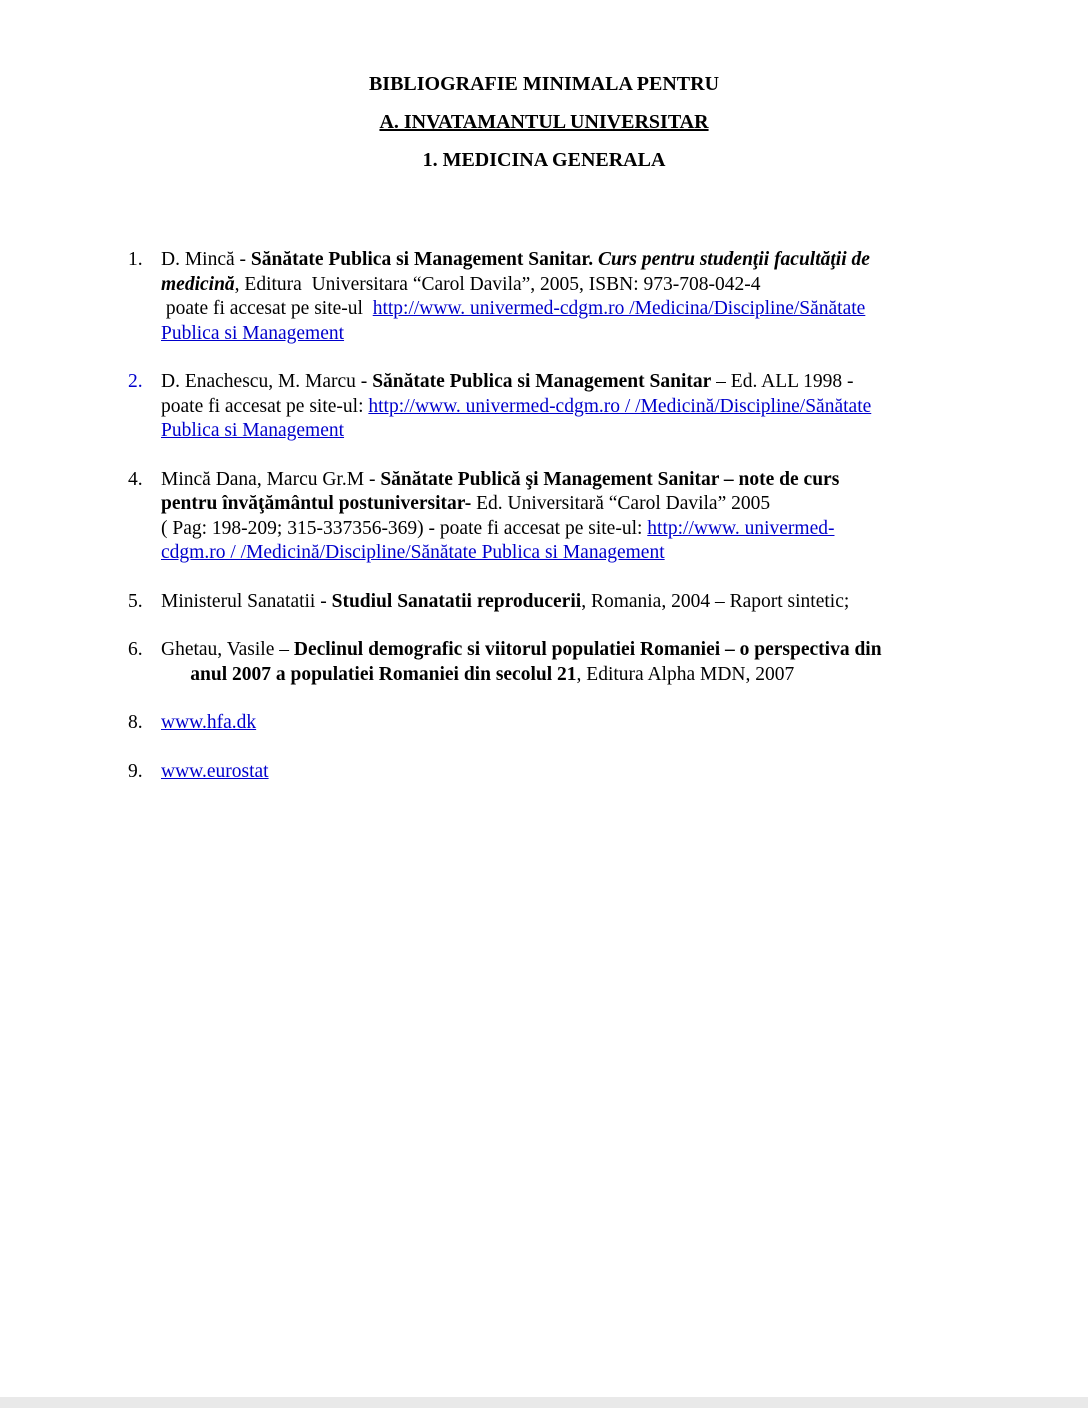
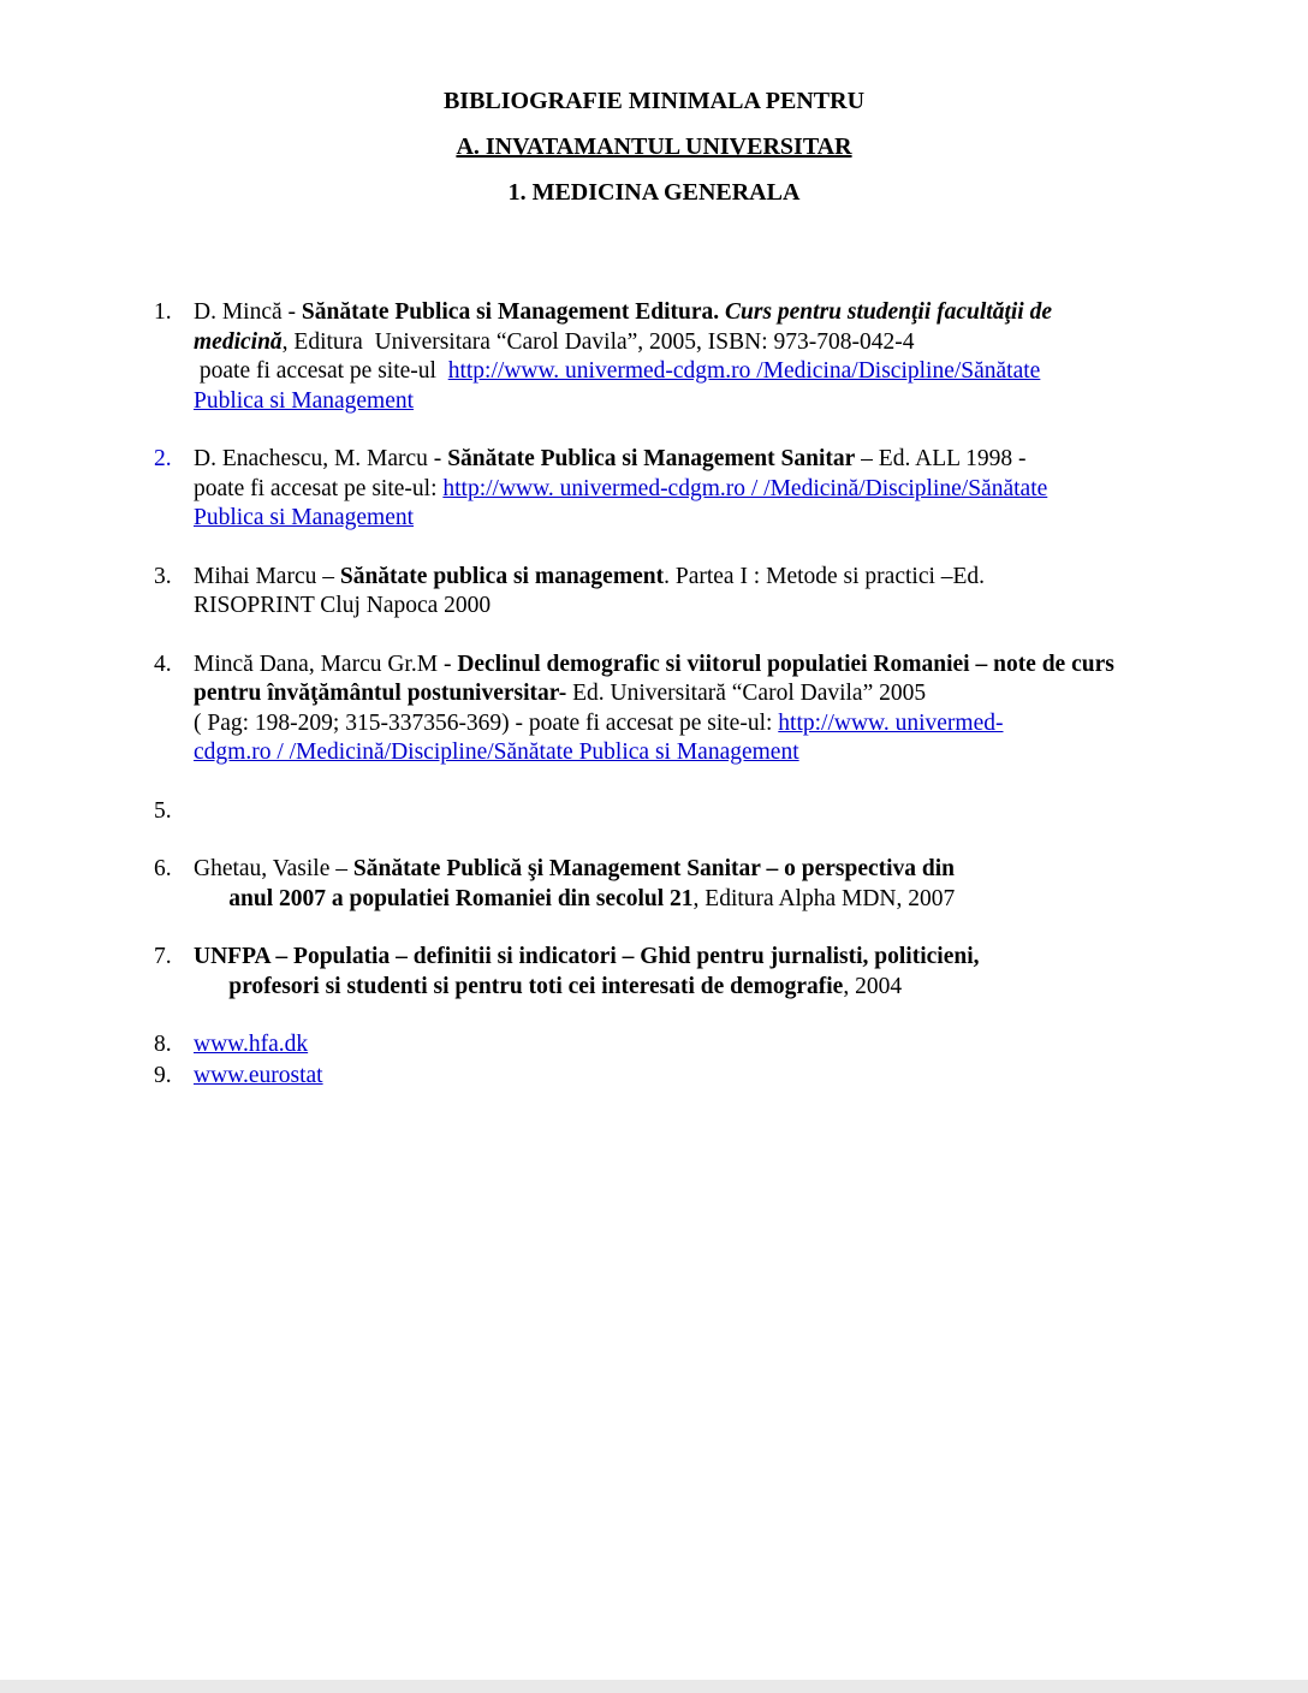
  BIBLIOGRAFIE MINIMALA PENTRU
  A. INVATAMANTUL UNIVERSITAR
  1. MEDICINA GENERALA
  1.
- D. Mincă - Sănătate Publica si Management Sanitar. Curs pentru studenţii facultăţii de
+ D. Mincă - Sănătate Publica si Management Editura. Curs pentru studenţii facultăţii de
  medicină, Editura Universitara “Carol Davila”, 2005, ISBN: 973-708-042-4
  poate fi accesat pe site-ul http://www. univermed-cdgm.ro /Medicina/Discipline/Sănătate
  Publica si Management
  2.
  D. Enachescu, M. Marcu - Sănătate Publica si Management Sanitar – Ed. ALL 1998 -
  poate fi accesat pe site-ul: http://www. univermed-cdgm.ro / /Medicină/Discipline/Sănătate
  Publica si Management
+ 3.
+ Mihai Marcu – Sănătate publica si management. Partea I : Metode si practici –Ed.
+ RISOPRINT Cluj Napoca 2000
  4.
- Mincă Dana, Marcu Gr.M - Sănătate Publică şi Management Sanitar – note de curs
+ Mincă Dana, Marcu Gr.M - Declinul demografic si viitorul populatiei Romaniei – note de curs
  pentru învăţământul postuniversitar- Ed. Universitară “Carol Davila” 2005
  ( Pag: 198-209; 315-337356-369) - poate fi accesat pe site-ul: http://www. univermed-
  cdgm.ro / /Medicină/Discipline/Sănătate Publica si Management
  5.
- Ministerul Sanatatii - Studiul Sanatatii reproducerii, Romania, 2004 – Raport sintetic;
  6.
- Ghetau, Vasile – Declinul demografic si viitorul populatiei Romaniei – o perspectiva din
+ Ghetau, Vasile – Sănătate Publică şi Management Sanitar – o perspectiva din
  anul 2007 a populatiei Romaniei din secolul 21, Editura Alpha MDN, 2007
+ 7.
+ UNFPA – Populatia – definitii si indicatori – Ghid pentru jurnalisti, politicieni,
+ profesori si studenti si pentru toti cei interesati de demografie, 2004
  8.
  www.hfa.dk
  9.
  www.eurostat
